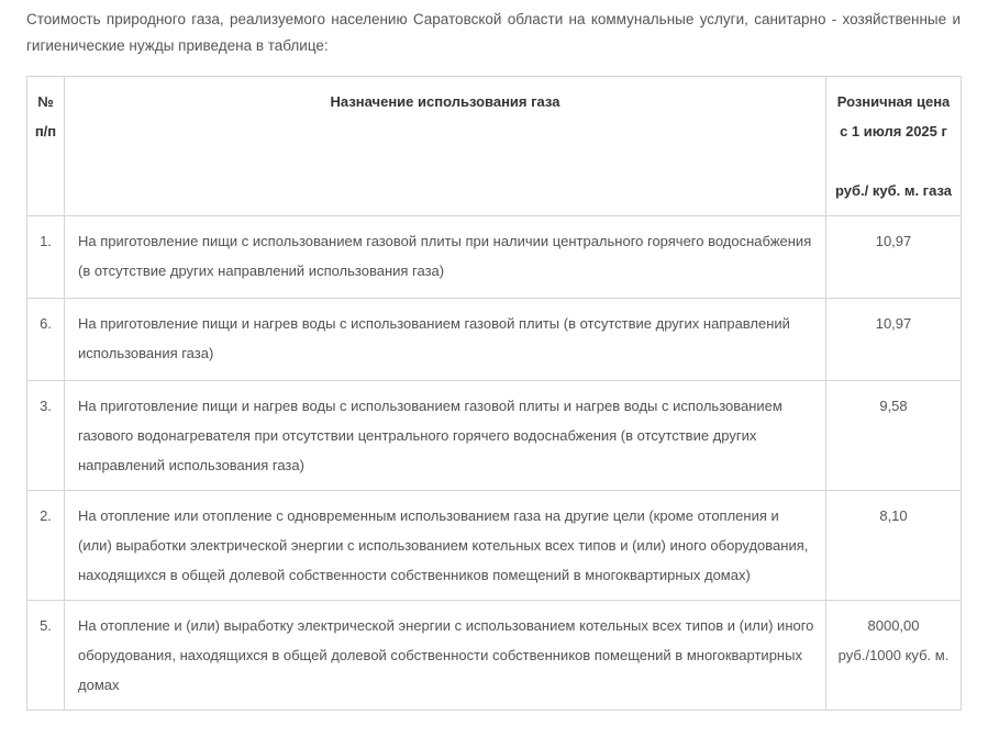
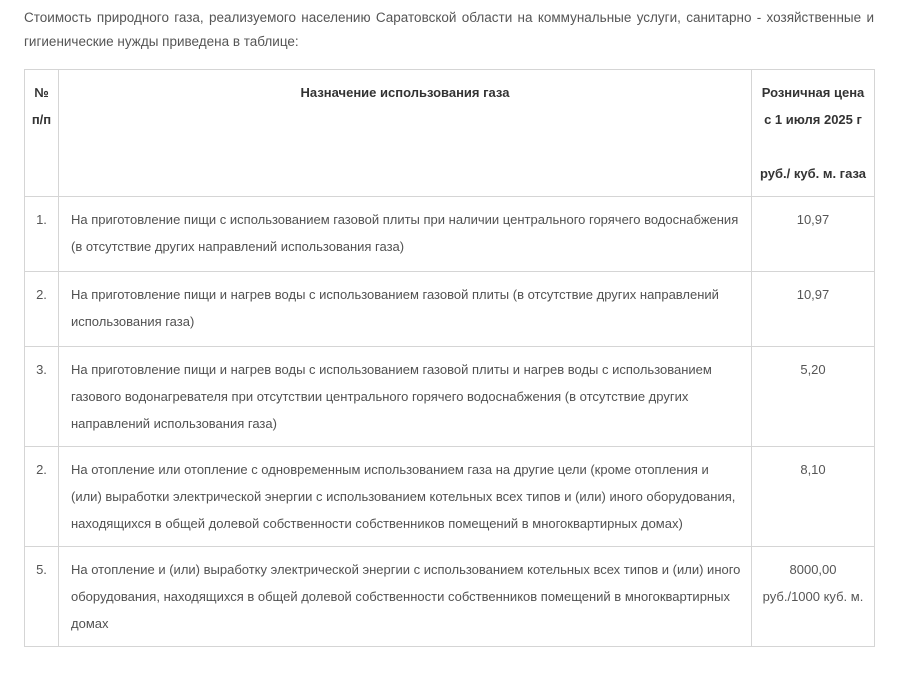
  Стоимость природного газа, реализуемого населению Саратовской области на коммунальные услуги, санитарно - хозяйственные и гигиенические нужды приведена в таблице:
  № п/п	Назначение использования газа	Розничная цена с 1 июля 2025 г руб./ куб. м. газа
  1.	На приготовление пищи с использованием газовой плиты при наличии центрального горячего водоснабжения (в отсутствие других направлений использования газа)	10,97
- 6.	На приготовление пищи и нагрев воды с использованием газовой плиты (в отсутствие других направлений использования газа)	10,97
+ 2.	На приготовление пищи и нагрев воды с использованием газовой плиты (в отсутствие других направлений использования газа)	10,97
- 3.	На приготовление пищи и нагрев воды с использованием газовой плиты и нагрев воды с использованием газового водонагревателя при отсутствии центрального горячего водоснабжения (в отсутствие других направлений использования газа)	9,58
+ 3.	На приготовление пищи и нагрев воды с использованием газовой плиты и нагрев воды с использованием газового водонагревателя при отсутствии центрального горячего водоснабжения (в отсутствие других направлений использования газа)	5,20
  2.	На отопление или отопление с одновременным использованием газа на другие цели (кроме отопления и (или) выработки электрической энергии с использованием котельных всех типов и (или) иного оборудования, находящихся в общей долевой собственности собственников помещений в многоквартирных домах)	8,10
  5.	На отопление и (или) выработку электрической энергии с использованием котельных всех типов и (или) иного оборудования, находящихся в общей долевой собственности собственников помещений в многоквартирных домах	8000,00 руб./1000 куб. м.
